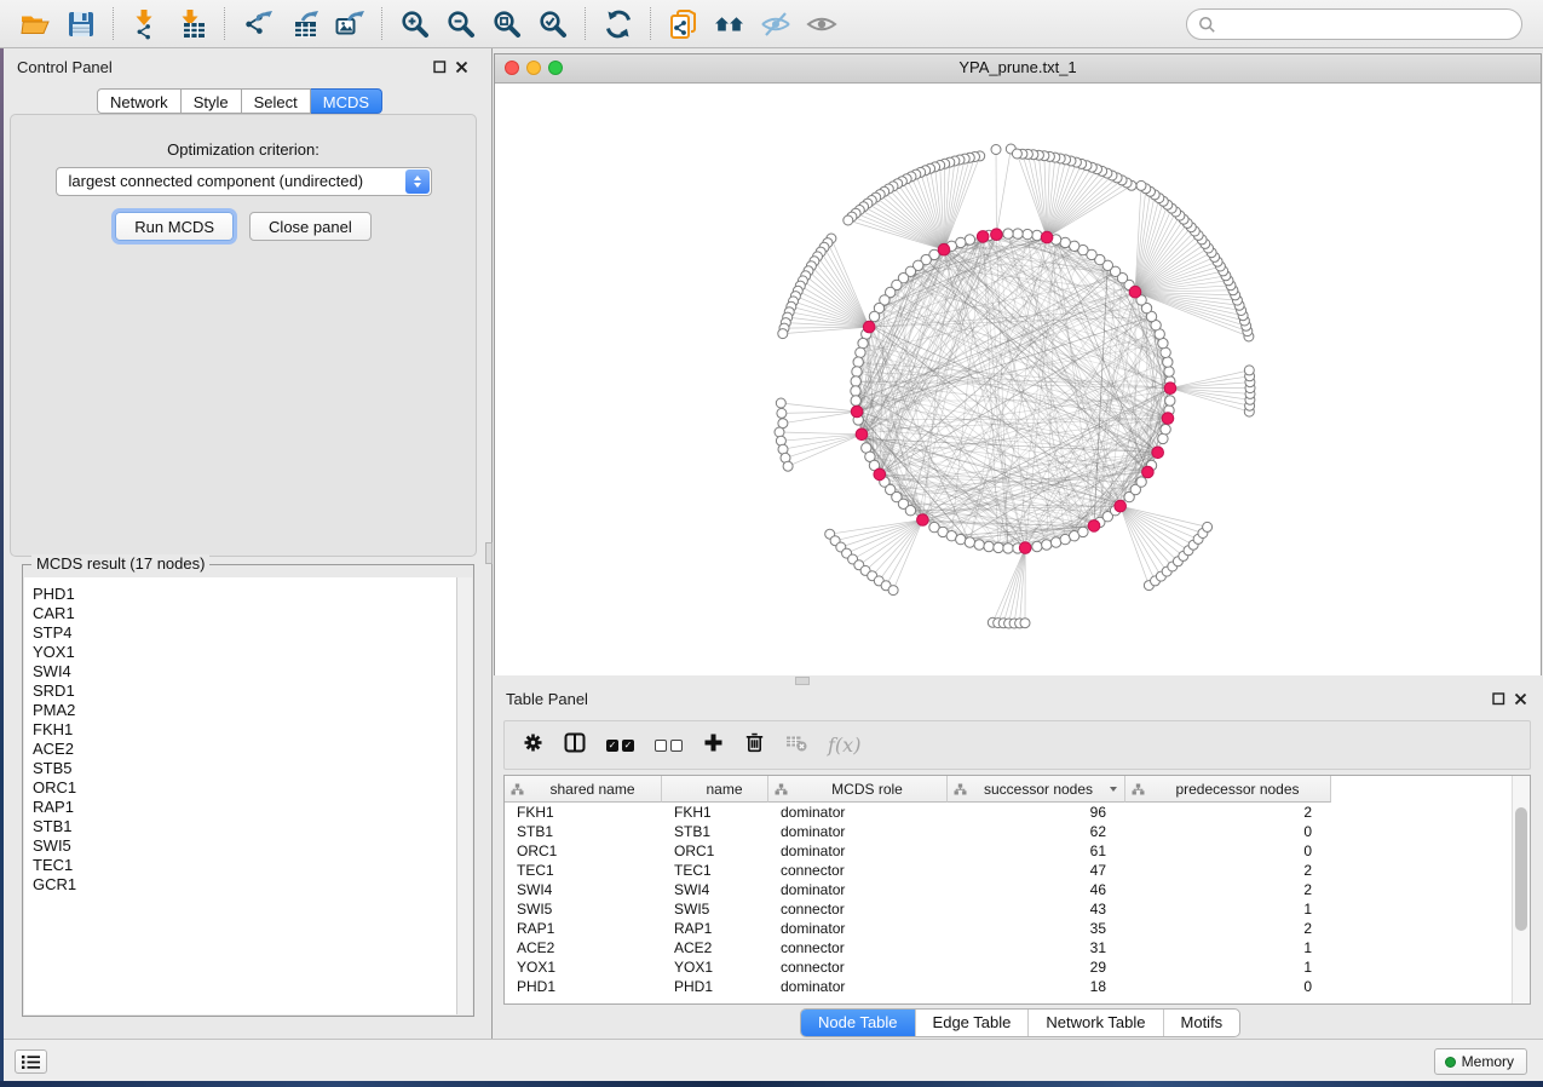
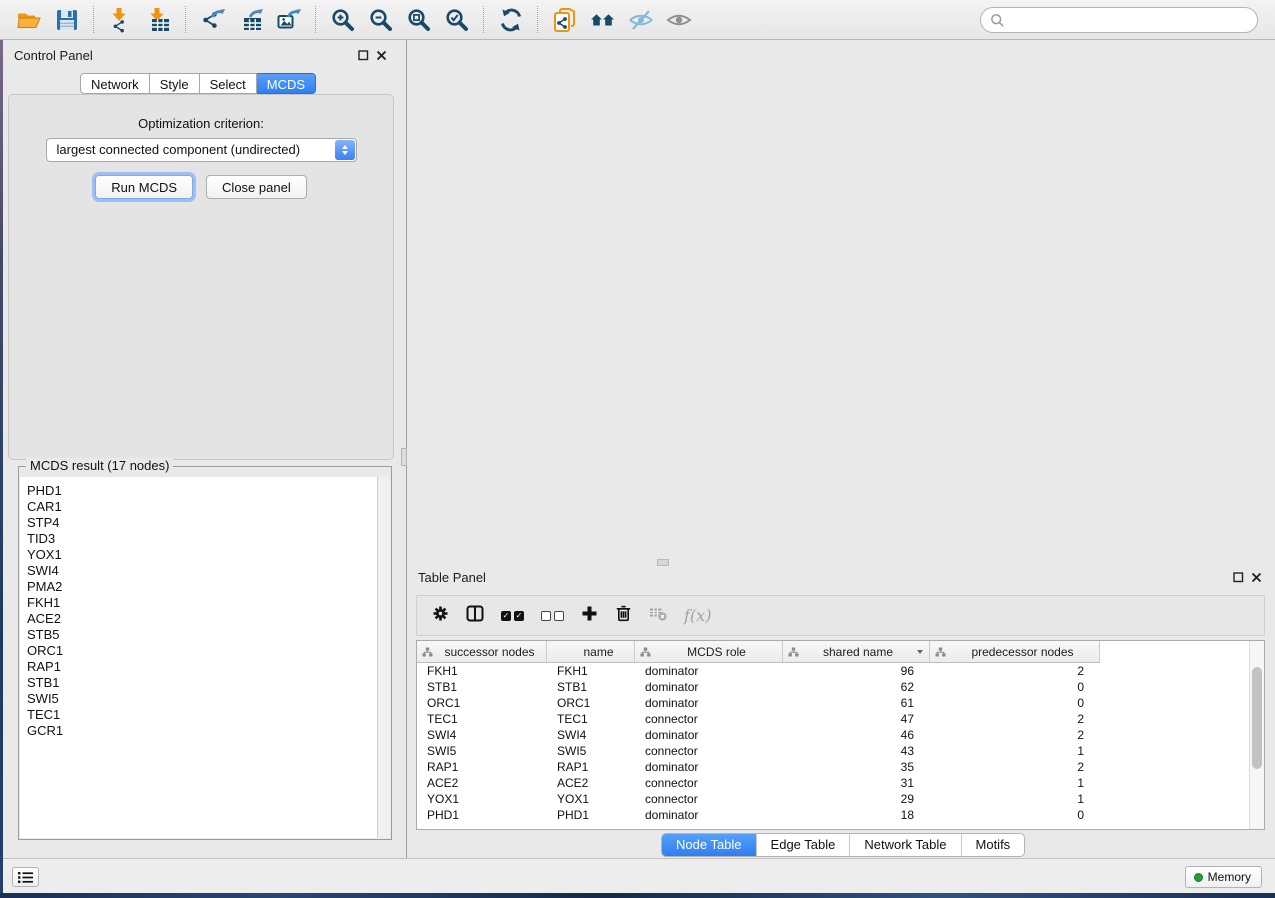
  Control Panel
  Network
  Style
  Select
  MCDS
  Optimization criterion:
  largest connected component (undirected)
  Run MCDS
  Close panel
  MCDS result (17 nodes)
  PHD1
  CAR1
  STP4
+ TID3
  YOX1
  SWI4
- SRD1
  PMA2
  FKH1
  ACE2
  STB5
  ORC1
  RAP1
  STB1
  SWI5
  TEC1
  GCR1
- YPA_prune.txt_1
  Table Panel
  ✓
  ✓
  f(x)
- shared name
+ successor nodes
  name
  MCDS role
- successor nodes
+ shared name
  predecessor nodes
  FKH1
  FKH1
  dominator
  96
  2
  STB1
  STB1
  dominator
  62
  0
  ORC1
  ORC1
  dominator
  61
  0
  TEC1
  TEC1
  connector
  47
  2
  SWI4
  SWI4
  dominator
  46
  2
  SWI5
  SWI5
  connector
  43
  1
  RAP1
  RAP1
  dominator
  35
  2
  ACE2
  ACE2
  connector
  31
  1
  YOX1
  YOX1
  connector
  29
  1
  PHD1
  PHD1
  dominator
  18
  0
  Node Table
  Edge Table
  Network Table
  Motifs
  Memory
